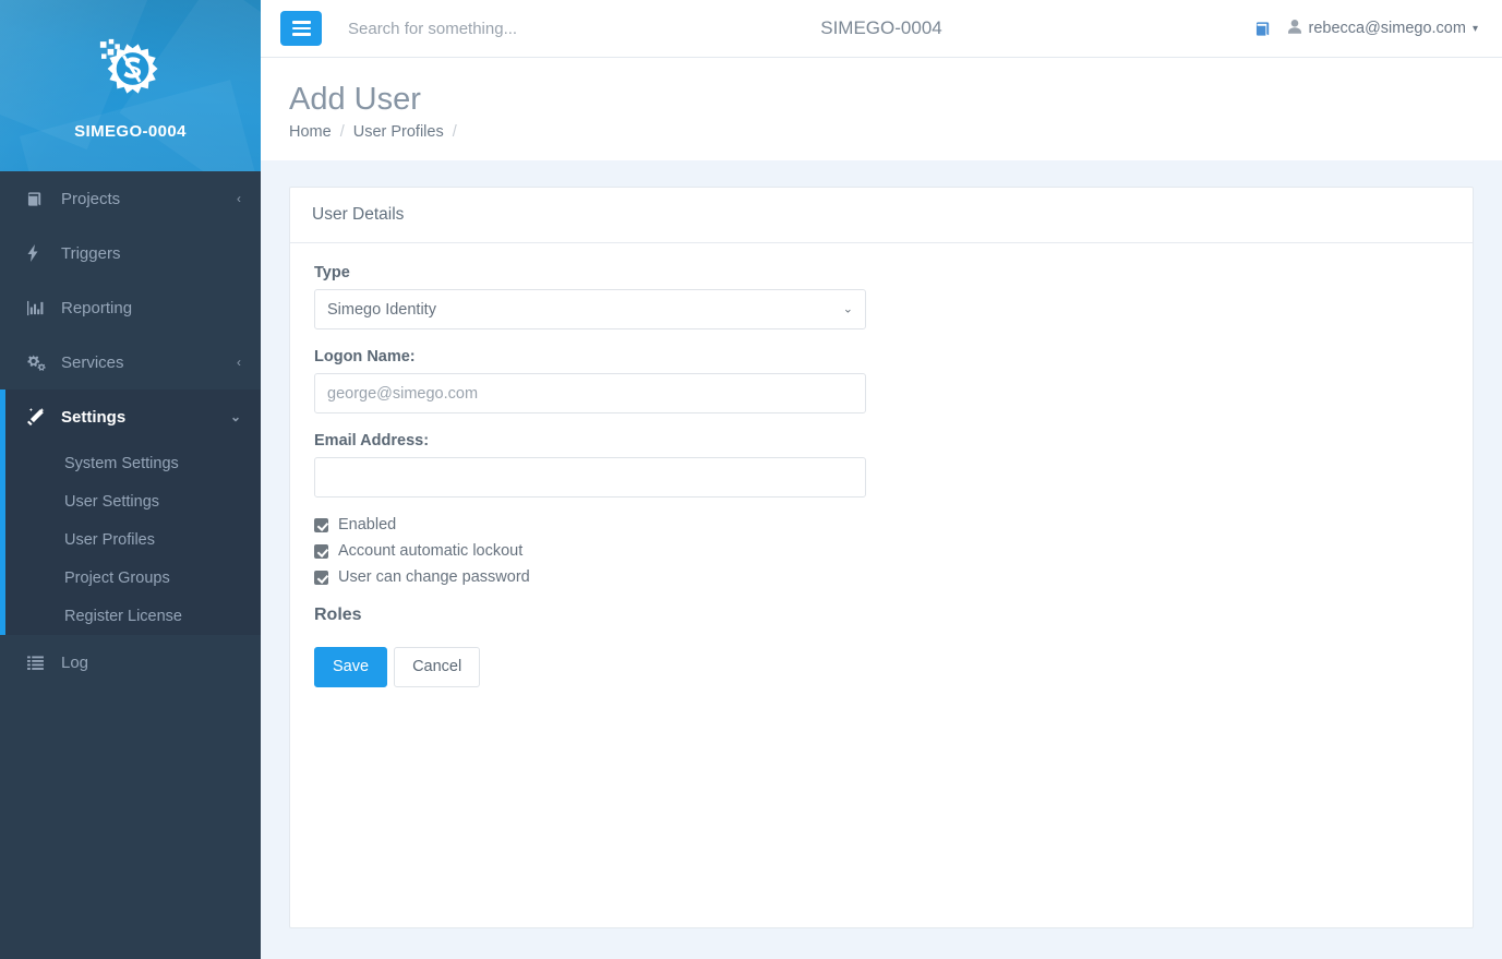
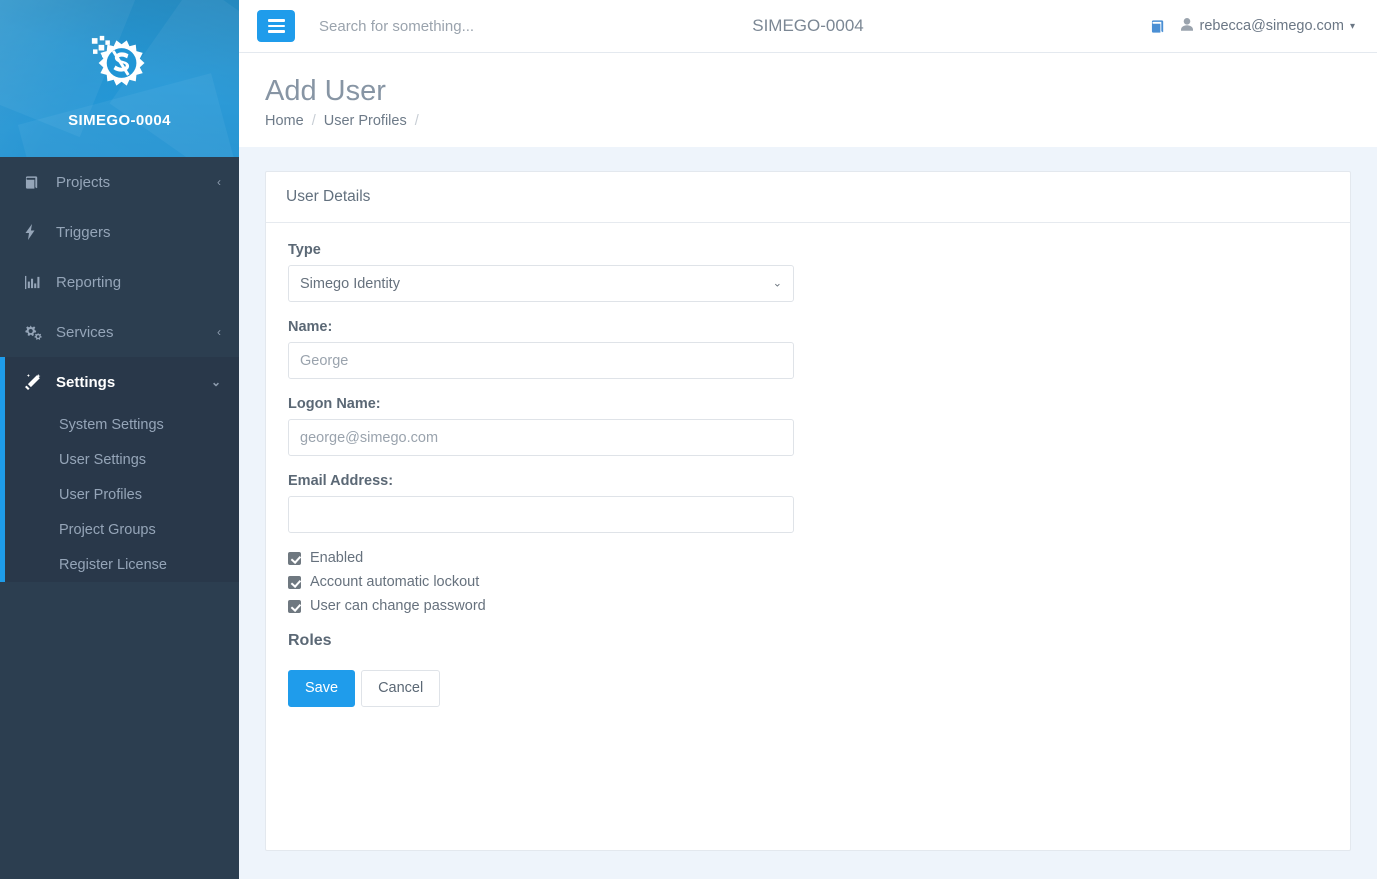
  SIMEGO-0004
  Projects
  ‹
  Triggers
  Reporting
  Services
  ‹
  Settings
  ⌄
  System Settings
  User Settings
  User Profiles
  Project Groups
  Register License
- Log
  Search for something...
  SIMEGO-0004
  rebecca@simego.com
  ▾
  Add User
  Home
  /
  User Profiles
  /
  User Details
  Type
  Simego Identity
  ⌄
+ Name:
+ George
  Logon Name:
  george@simego.com
  Email Address:
  Enabled
  Account automatic lockout
  User can change password
  Roles
  Save
  Cancel
